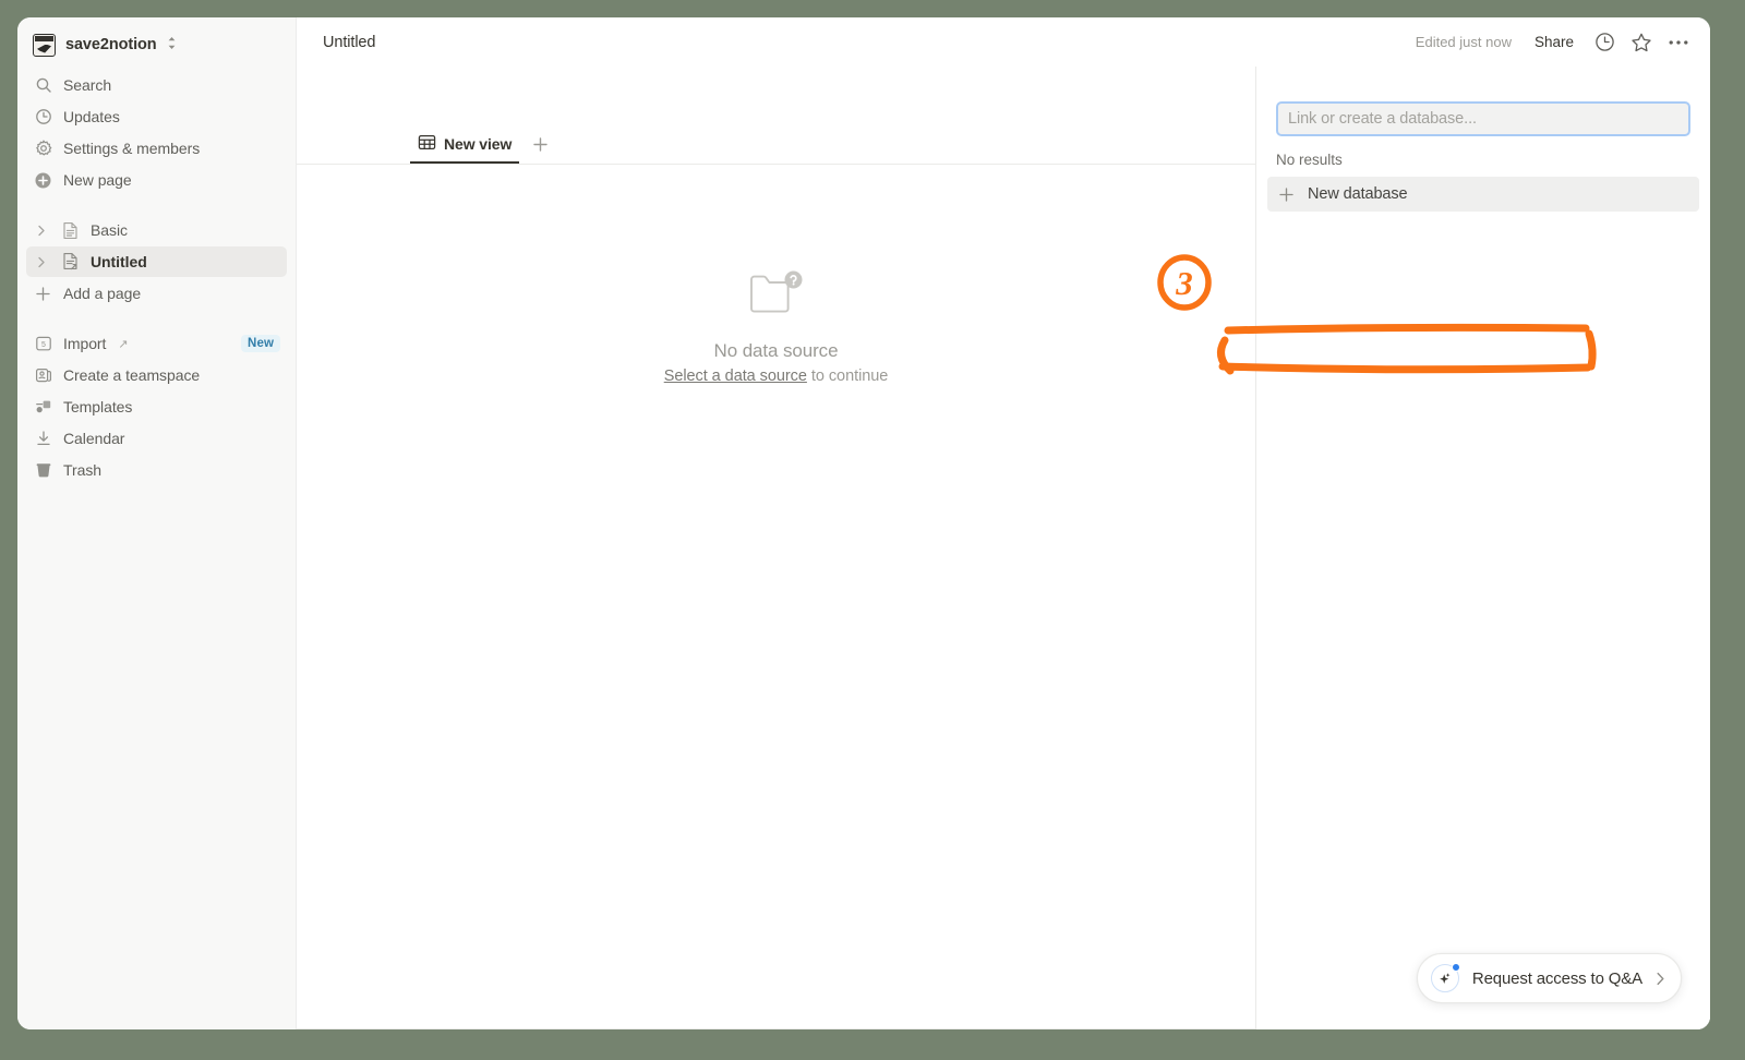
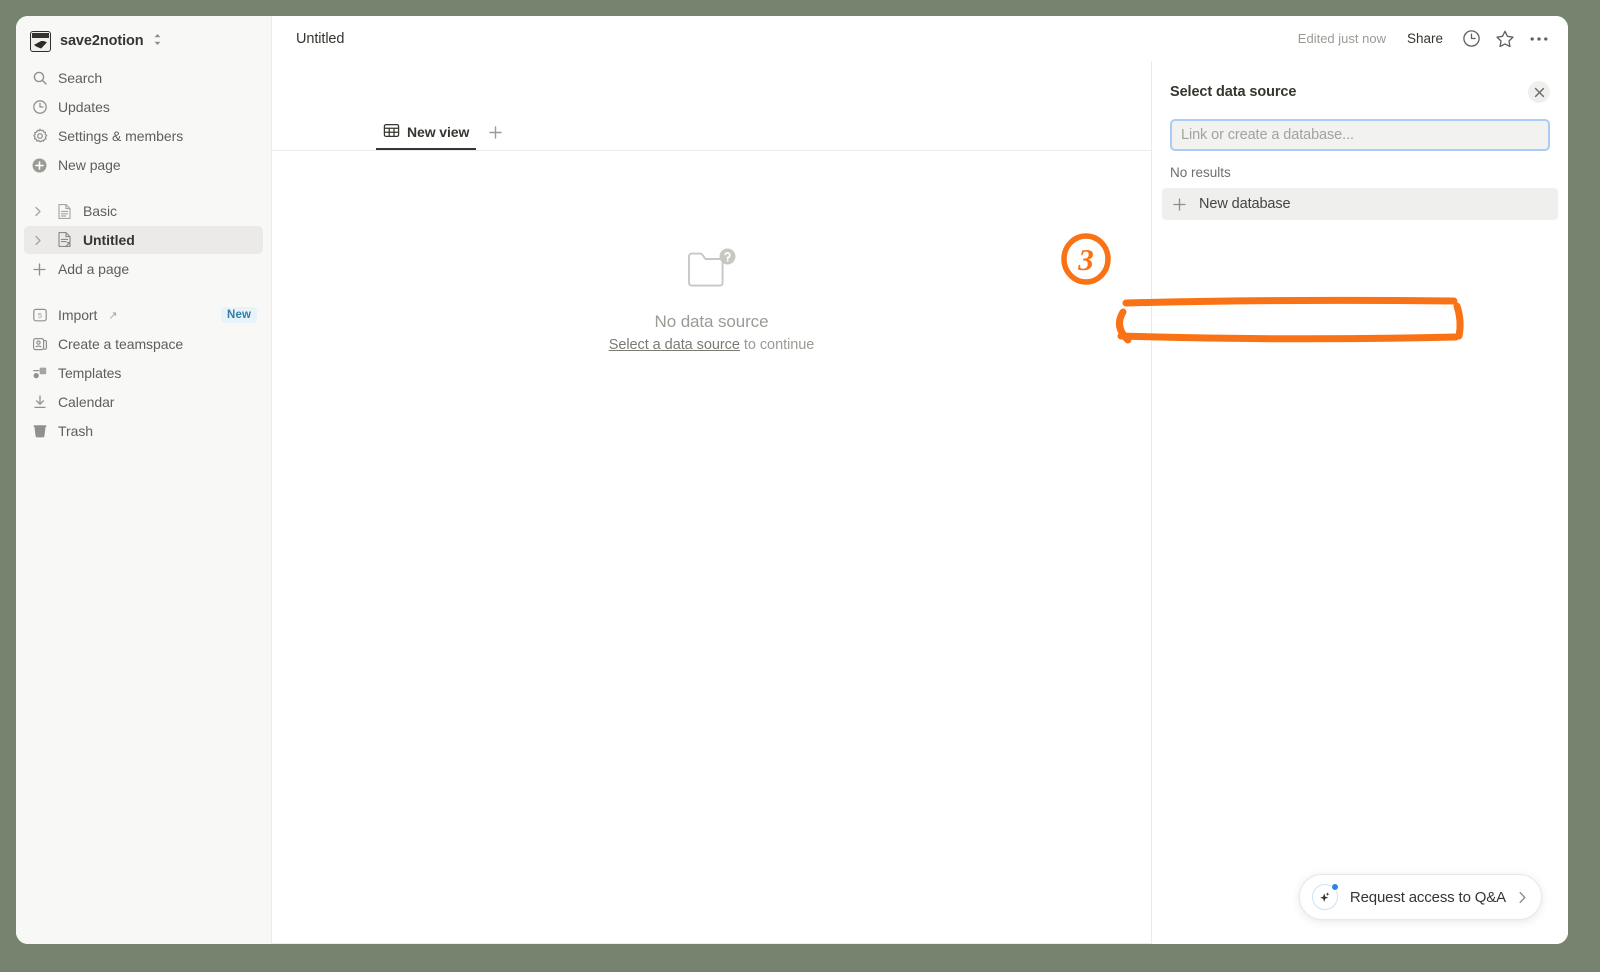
  save2notion
  Search
  Updates
  Settings & members
  New page
  Basic
  Untitled
  Add a page
  Import
  ↗
  New
  Create a teamspace
  Templates
  Calendar
  Trash
  Untitled
  Edited just now
  Share
  New view
  No data source
  Select a data source to continue
+ Select data source
  Link or create a database...
  No results
  New database
  Request access to Q&A
  3
